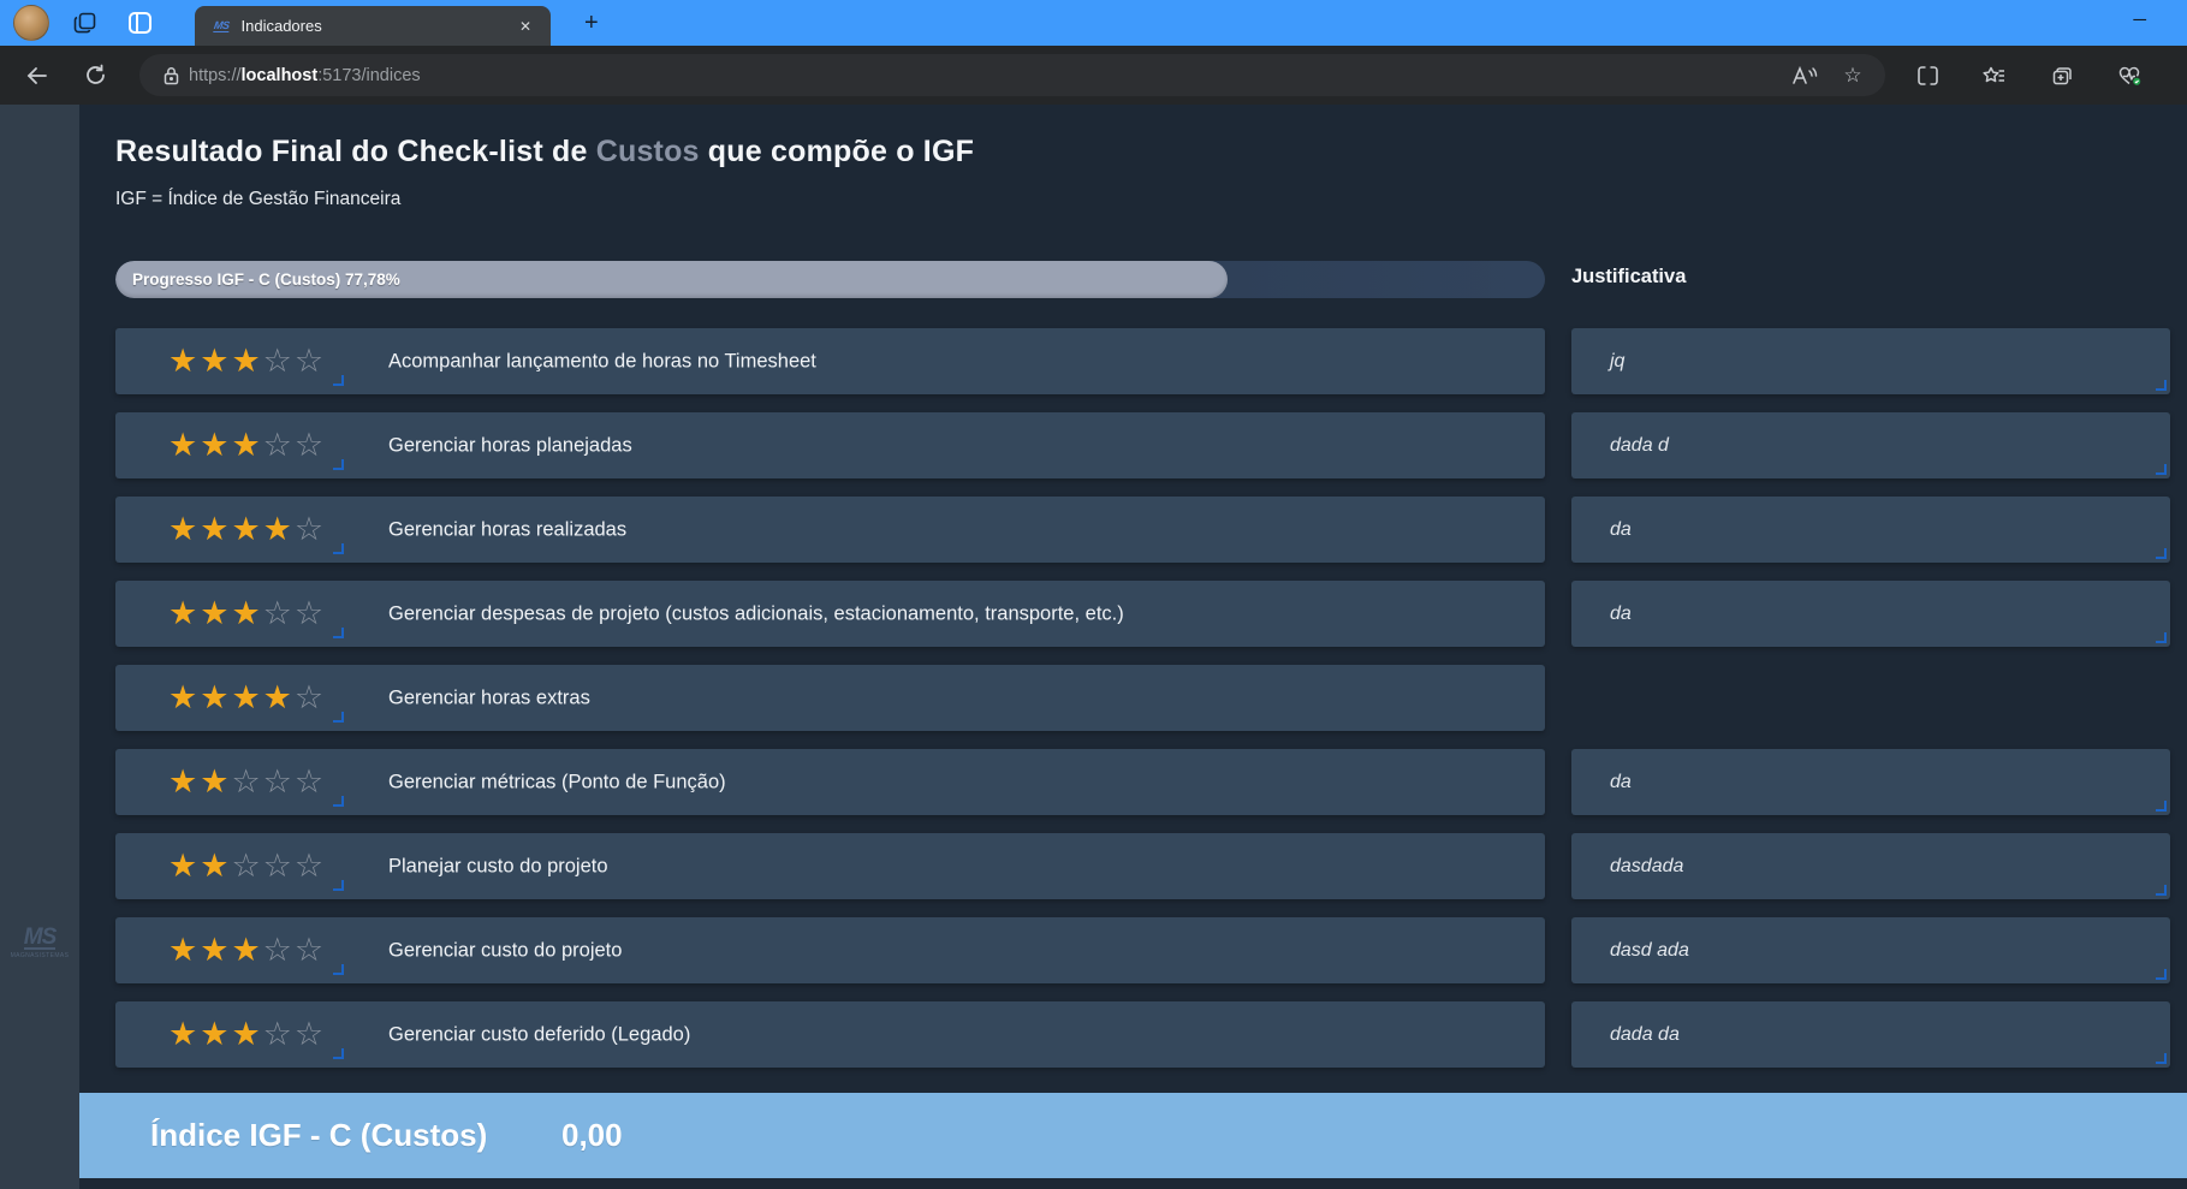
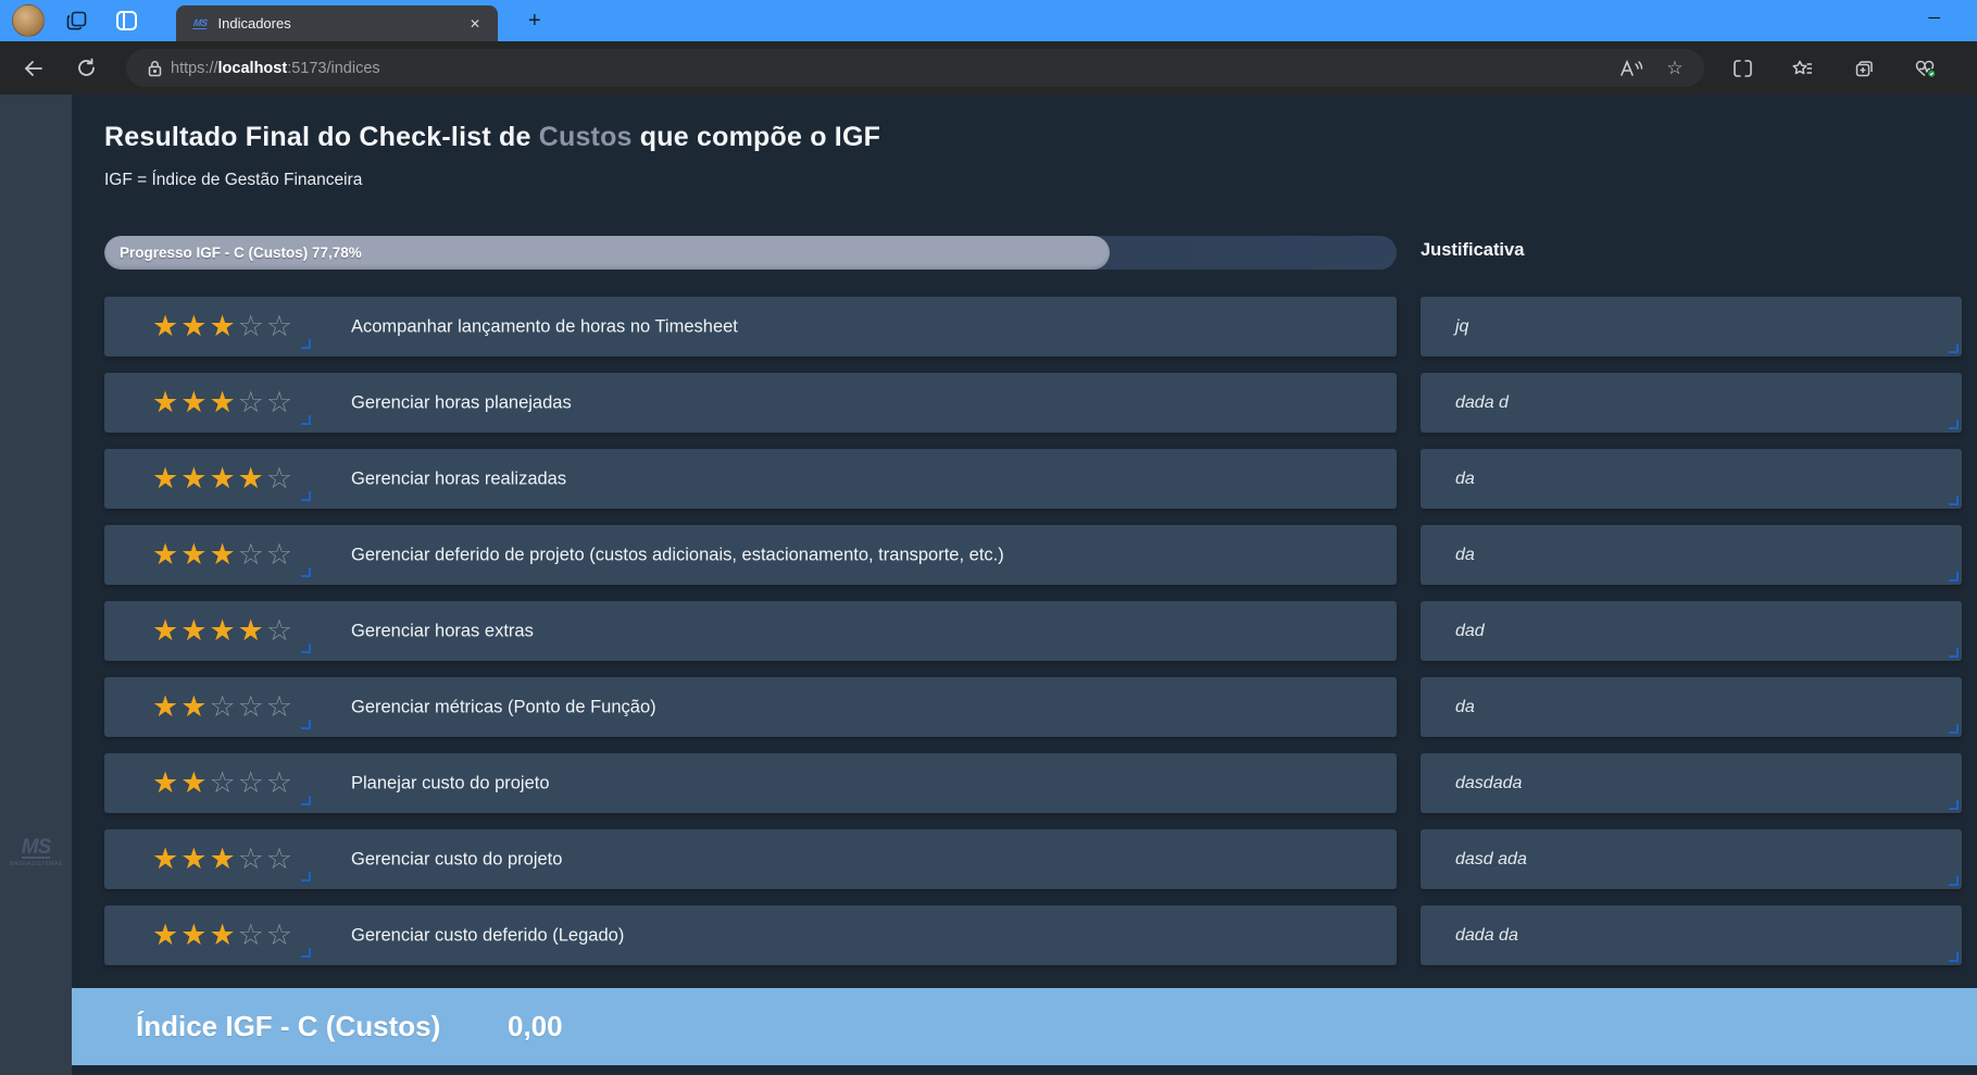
  Indicadores
  ✕
  +
  ─
  https://localhost:5173/indices
  ☆
  MS
  Resultado Final do Check-list de Custos que compõe o IGF
  IGF = Índice de Gestão Financeira
  Progresso IGF - C (Custos) 77,78%
  Justificativa
  ★★★☆☆
  Acompanhar lançamento de horas no Timesheet
  jq
  ★★★☆☆
  Gerenciar horas planejadas
  dada d
  ★★★★☆
  Gerenciar horas realizadas
  da
  ★★★☆☆
- Gerenciar despesas de projeto (custos adicionais, estacionamento, transporte, etc.)
+ Gerenciar deferido de projeto (custos adicionais, estacionamento, transporte, etc.)
  da
  ★★★★☆
  Gerenciar horas extras
+ dad
  ★★☆☆☆
  Gerenciar métricas (Ponto de Função)
  da
  ★★☆☆☆
  Planejar custo do projeto
  dasdada
  ★★★☆☆
  Gerenciar custo do projeto
  dasd ada
  ★★★☆☆
  Gerenciar custo deferido (Legado)
  dada da
  Índice IGF - C (Custos)
  0,00
